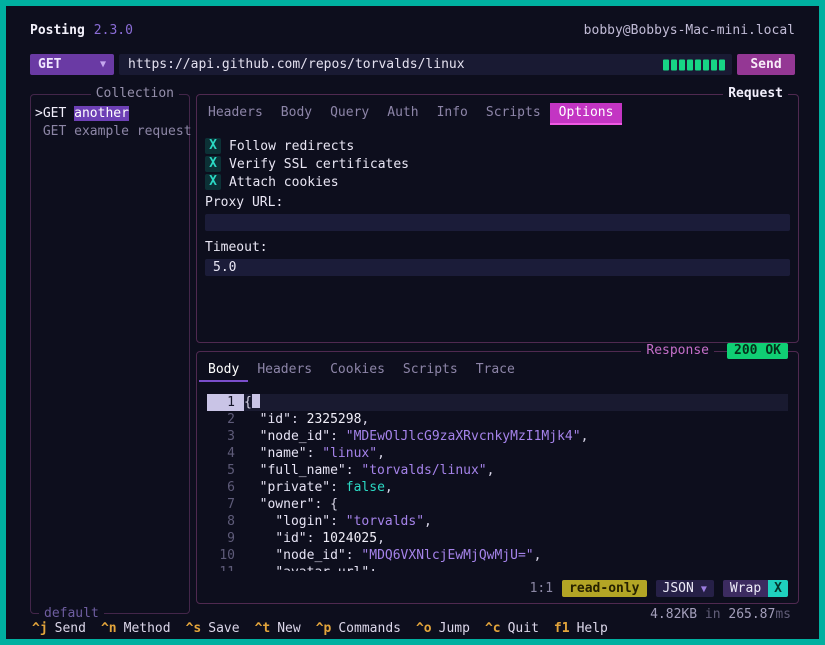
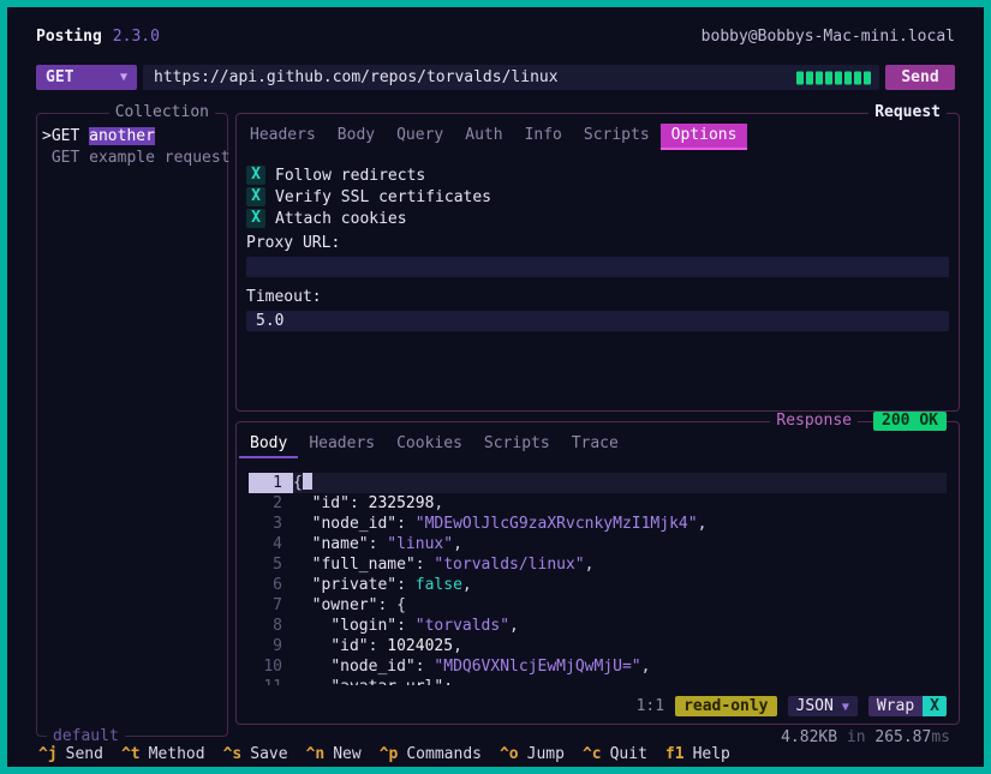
  Posting 2.3.0
  bobby@Bobbys-Mac-mini.local
  GET
  ▼
  https://api.github.com/repos/torvalds/linux
  Send
  Collection
  default
  >GET another
  GET example request
  Request
  Headers
  Body
  Query
  Auth
  Info
  Scripts
  Options
  X
  Follow redirects
  X
  Verify SSL certificates
  X
  Attach cookies
  Proxy URL:
  Timeout:
  5.0
  Response
  200 OK
  Body
  Headers
  Cookies
  Scripts
  Trace
  1
  {
  2
  "id": 2325298,
  3
  "node_id": "MDEwOlJlcG9zaXRvcnkyMzI1Mjk4",
  4
  "name": "linux",
  5
  "full_name": "torvalds/linux",
  6
  "private": false,
  7
  "owner": {
  8
  "login": "torvalds",
  9
  "id": 1024025,
  10
  "node_id": "MDQ6VXNlcjEwMjQwMjU=",
  1:1
  read-only
  JSON ▼
  Wrap
  X
  4.82KB in 265.87ms
  ^j Send
- ^n Method
+ ^t Method
  ^s Save
- ^t New
+ ^n New
  ^p Commands
  ^o Jump
  ^c Quit
  f1 Help
